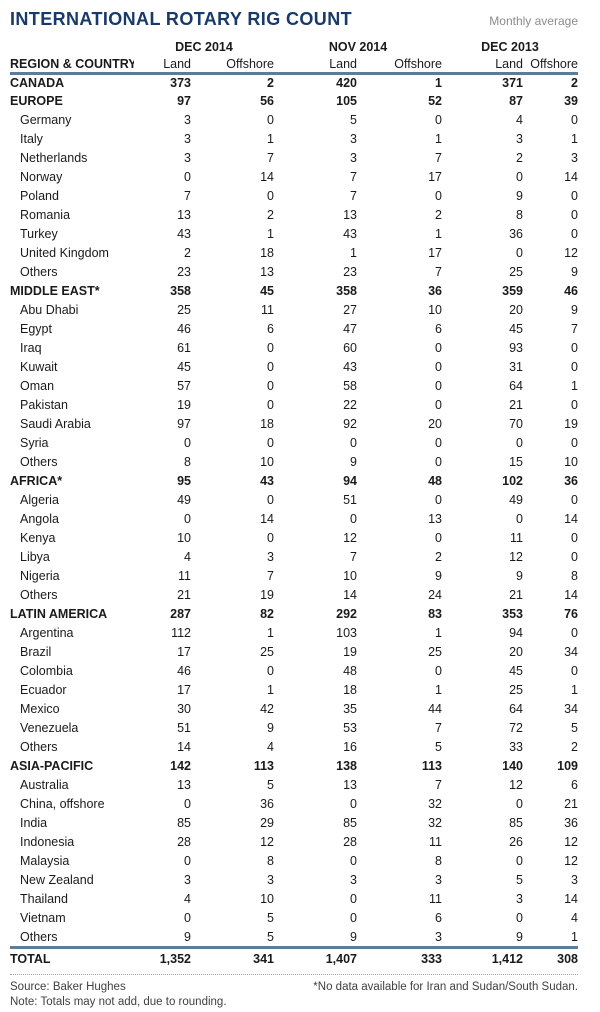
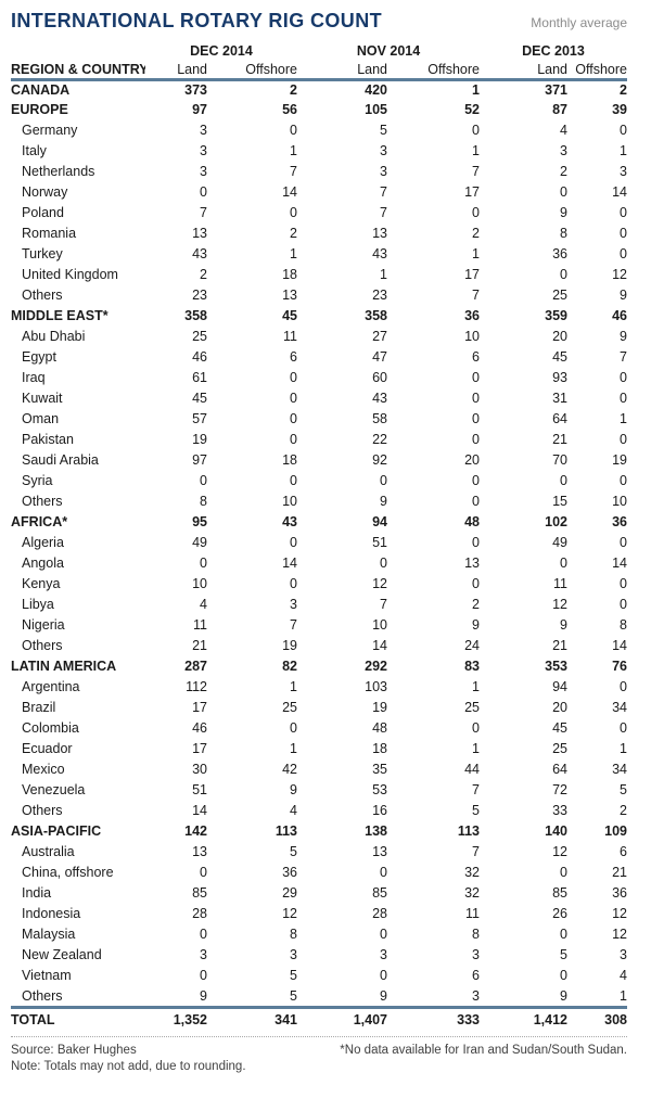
  INTERNATIONAL ROTARY RIG COUNT
  Monthly average
  	DEC 2014	NOV 2014	DEC 2013
  REGION & COUNTRY	Land	Offshore	Land	Offshore	Land	Offshore
  CANADA	373	2	420	1	371	2
  EUROPE	97	56	105	52	87	39
  Germany	3	0	5	0	4	0
  Italy	3	1	3	1	3	1
  Netherlands	3	7	3	7	2	3
  Norway	0	14	7	17	0	14
  Poland	7	0	7	0	9	0
  Romania	13	2	13	2	8	0
  Turkey	43	1	43	1	36	0
  United Kingdom	2	18	1	17	0	12
  Others	23	13	23	7	25	9
  MIDDLE EAST*	358	45	358	36	359	46
  Abu Dhabi	25	11	27	10	20	9
  Egypt	46	6	47	6	45	7
  Iraq	61	0	60	0	93	0
  Kuwait	45	0	43	0	31	0
  Oman	57	0	58	0	64	1
  Pakistan	19	0	22	0	21	0
  Saudi Arabia	97	18	92	20	70	19
  Syria	0	0	0	0	0	0
  Others	8	10	9	0	15	10
  AFRICA*	95	43	94	48	102	36
  Algeria	49	0	51	0	49	0
  Angola	0	14	0	13	0	14
  Kenya	10	0	12	0	11	0
  Libya	4	3	7	2	12	0
  Nigeria	11	7	10	9	9	8
  Others	21	19	14	24	21	14
  LATIN AMERICA	287	82	292	83	353	76
  Argentina	112	1	103	1	94	0
  Brazil	17	25	19	25	20	34
  Colombia	46	0	48	0	45	0
  Ecuador	17	1	18	1	25	1
  Mexico	30	42	35	44	64	34
  Venezuela	51	9	53	7	72	5
  Others	14	4	16	5	33	2
  ASIA-PACIFIC	142	113	138	113	140	109
  Australia	13	5	13	7	12	6
  China, offshore	0	36	0	32	0	21
  India	85	29	85	32	85	36
  Indonesia	28	12	28	11	26	12
  Malaysia	0	8	0	8	0	12
  New Zealand	3	3	3	3	5	3
- Thailand	4	10	0	11	3	14
  Vietnam	0	5	0	6	0	4
  Others	9	5	9	3	9	1
  TOTAL	1,352	341	1,407	333	1,412	308
  Source: Baker Hughes
  *No data available for Iran and Sudan/South Sudan.
  Note: Totals may not add, due to rounding.
